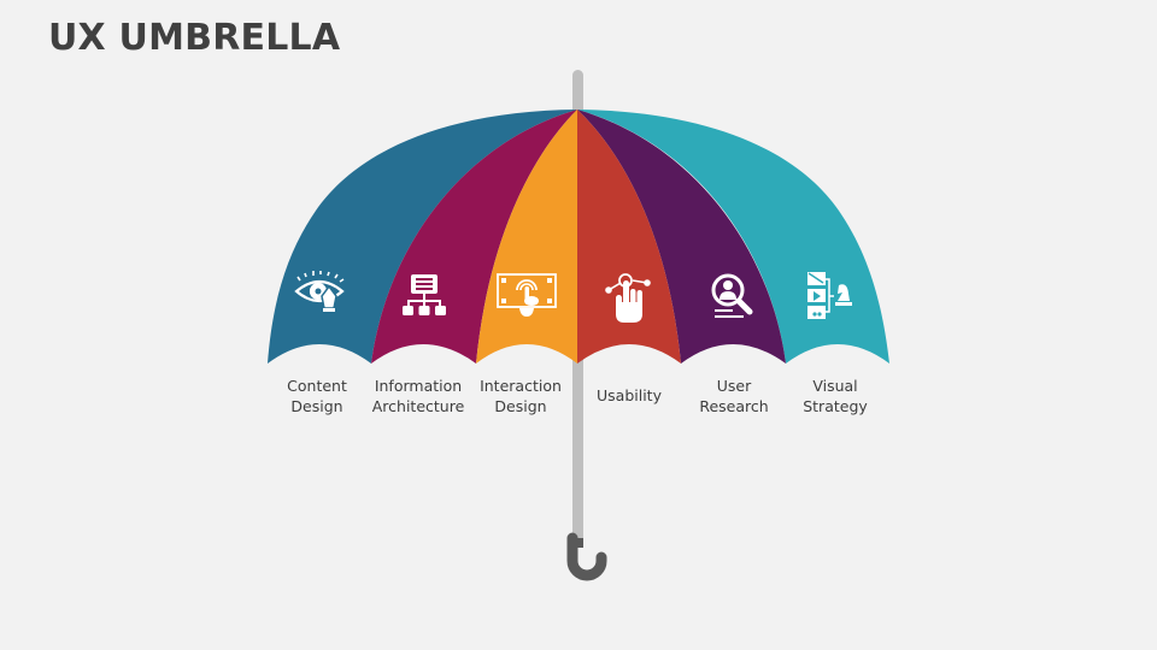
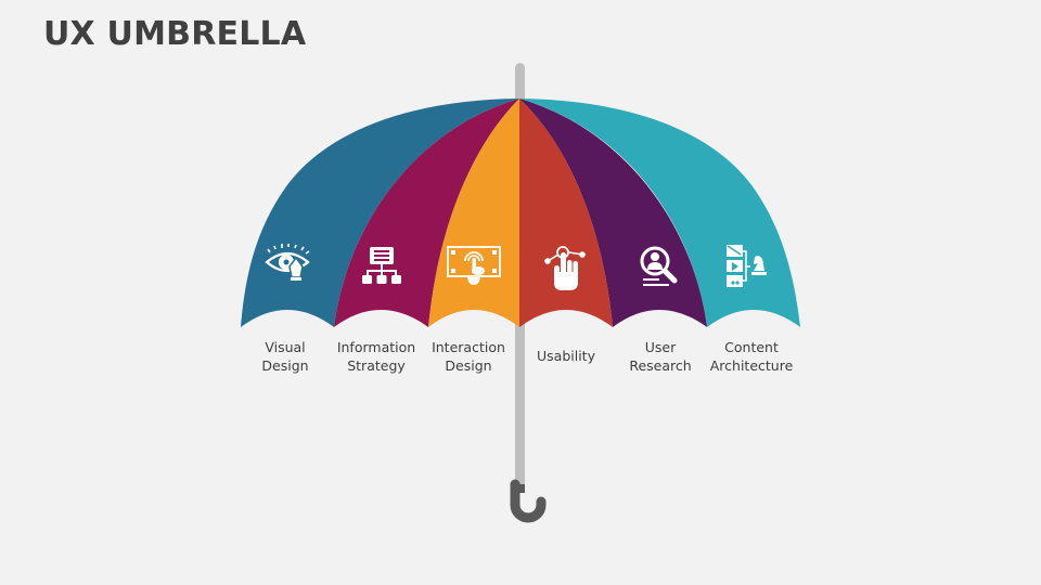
  UX UMBRELLA
- Content
+ Visual
  Design
  Information
- Architecture
+ Strategy
  Interaction
  Design
  Usability
  User
  Research
- Visual
+ Content
- Strategy
+ Architecture
